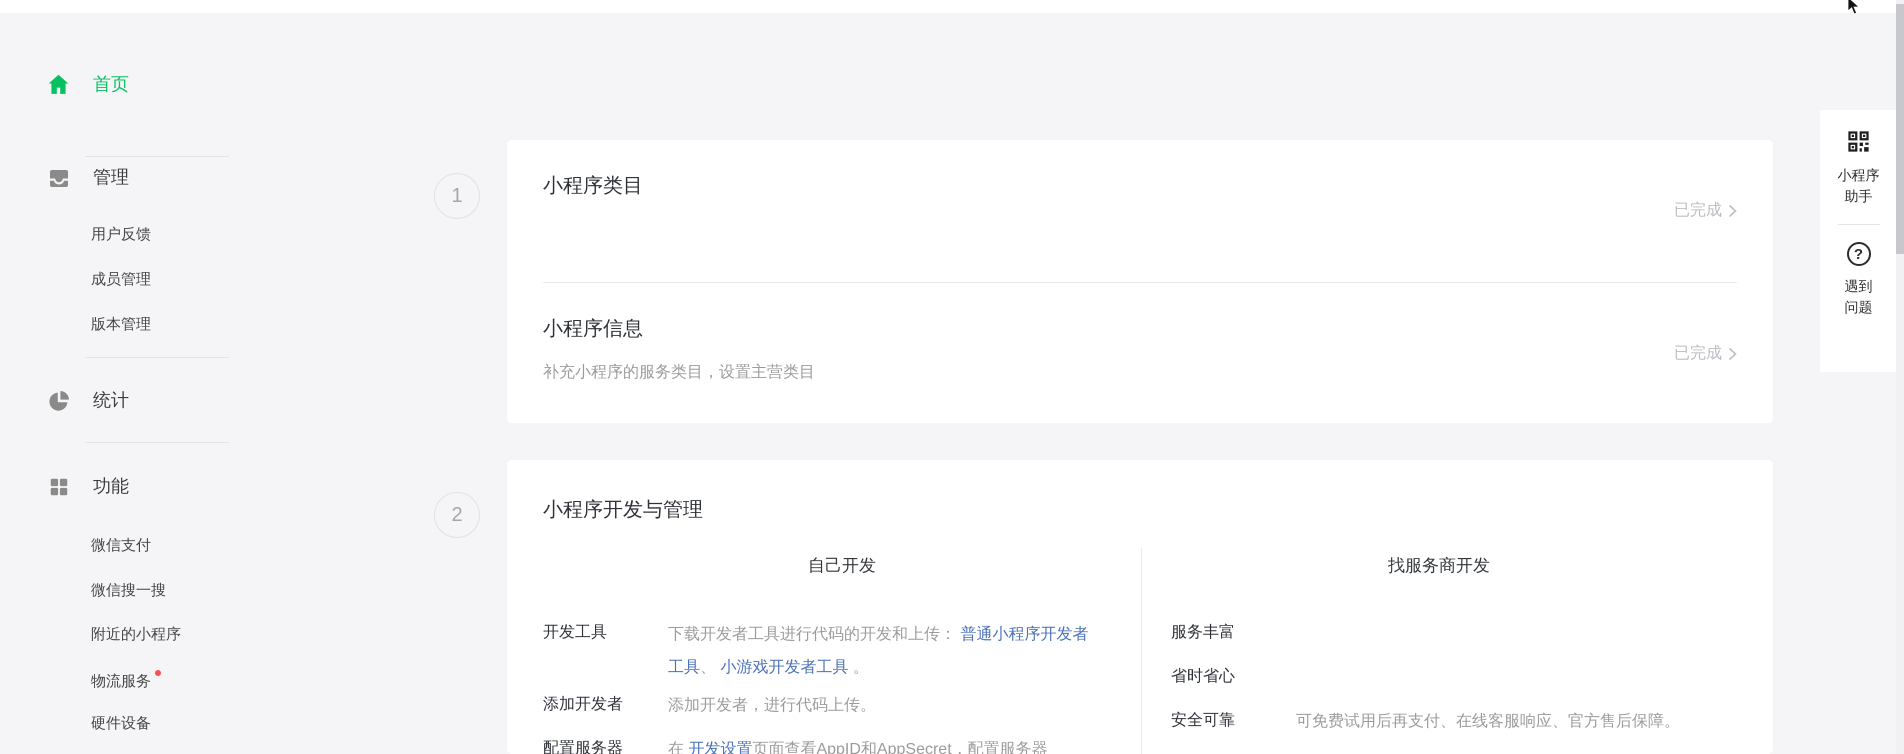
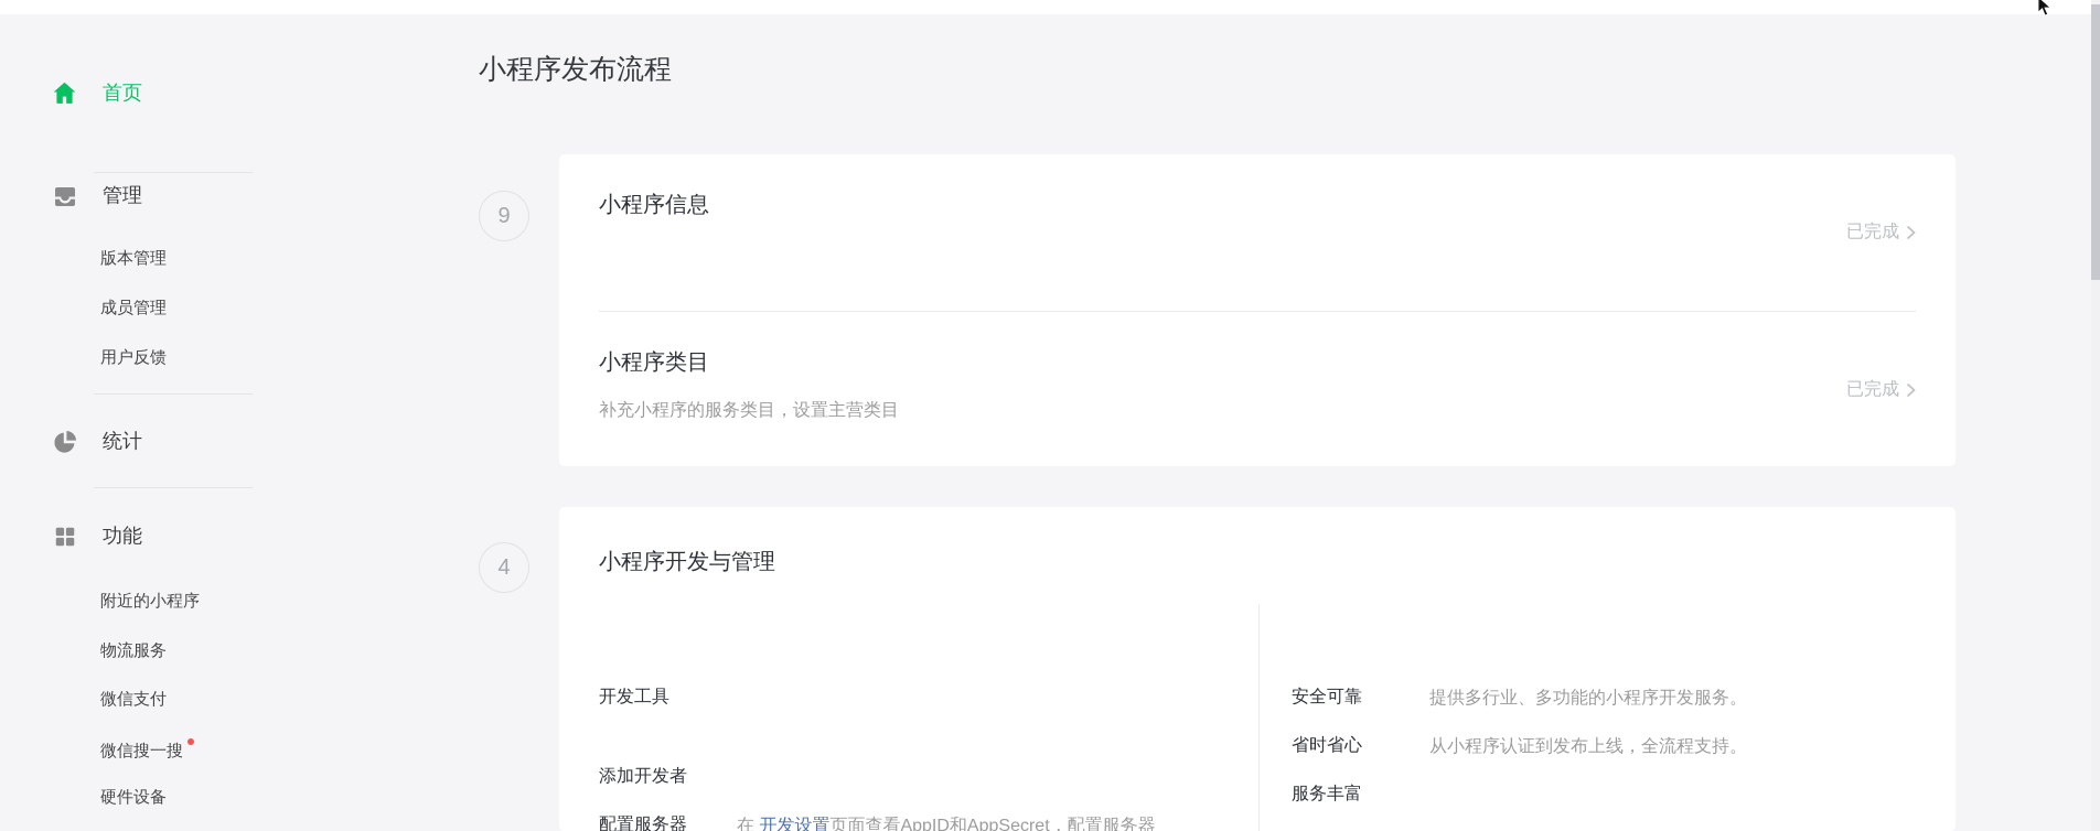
  首页
  管理
- 用户反馈
+ 版本管理
  成员管理
- 版本管理
+ 用户反馈
  统计
  功能
- 微信支付
+ 附近的小程序
- 微信搜一搜
+ 物流服务
- 附近的小程序
+ 微信支付
- 物流服务
+ 微信搜一搜
  硬件设备
+ 小程序发布流程
- 1
+ 9
- 小程序类目
+ 小程序信息
  已完成
- 小程序信息
+ 小程序类目
  补充小程序的服务类目，设置主营类目
  已完成
- 2
+ 4
  小程序开发与管理
- 自己开发
  开发工具
- 下载开发者工具进行代码的开发和上传： 普通小程序开发者工具、 小游戏开发者工具 。
  添加开发者
- 添加开发者，进行代码上传。
  配置服务器
  在 开发设置页面查看AppID和AppSecret，配置服务器
- 找服务商开发
- 服务丰富
+ 安全可靠
+ 提供多行业、多功能的小程序开发服务。
  省时省心
+ 从小程序认证到发布上线，全流程支持。
- 安全可靠
+ 服务丰富
- 可免费试用后再支付、在线客服响应、官方售后保障。
- 小程序
- 助手
- ?
- 遇到
- 问题
